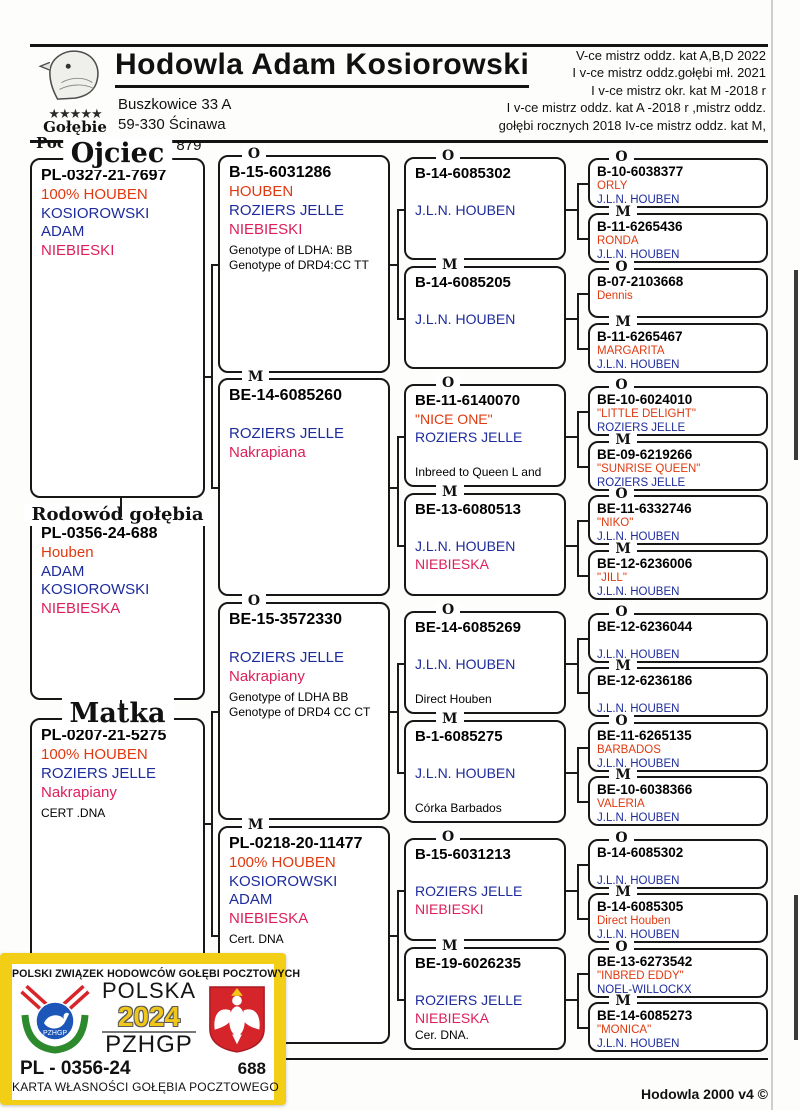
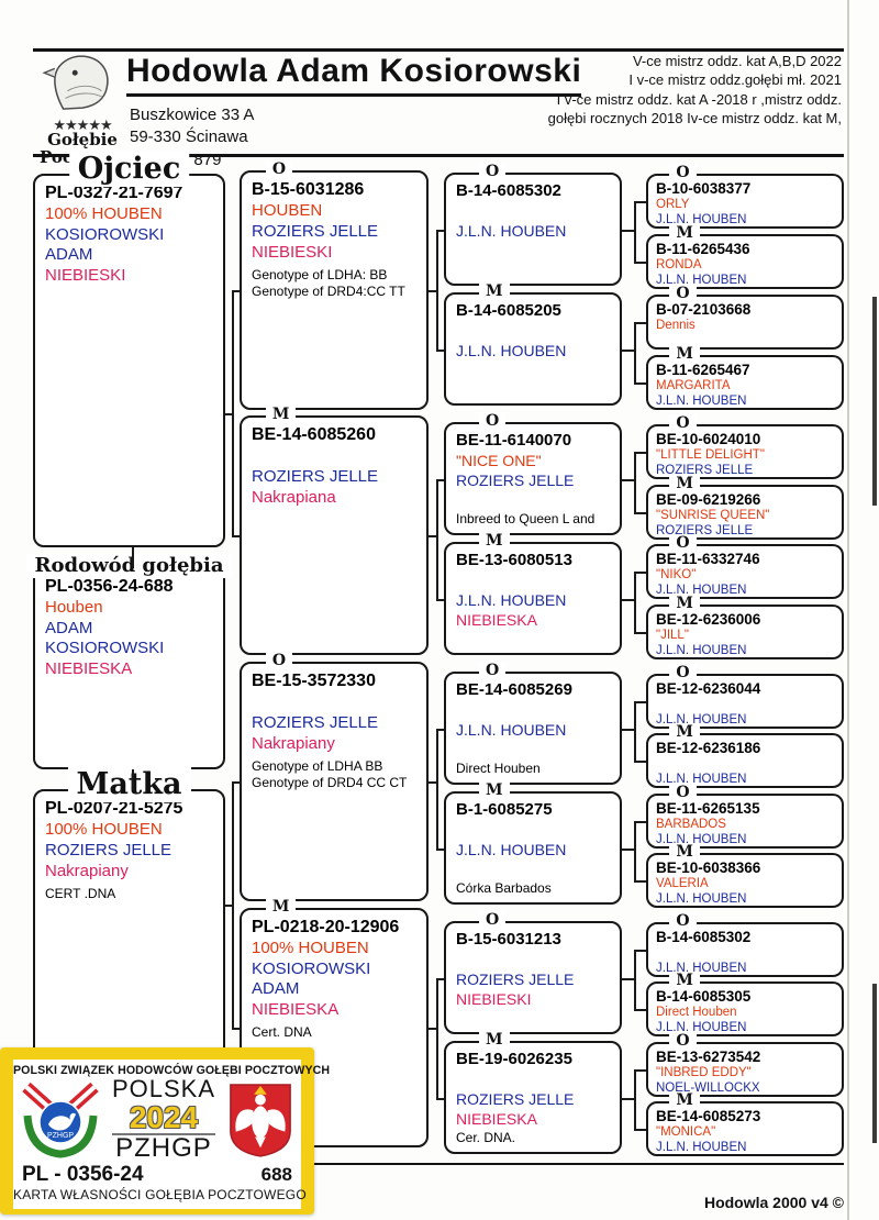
  ★★★★★
  Gołębie
  Hodowla Adam Kosiorowski
  Buszkowice 33 A
  59-330 Ścinawa
  V-ce mistrz oddz. kat A,B,D 2022
  I v-ce mistrz oddz.gołębi mł. 2021
- I v-ce mistrz okr. kat M -2018 r
  I v-ce mistrz oddz. kat A -2018 r ,mistrz oddz.
  gołębi rocznych 2018 Iv-ce mistrz oddz. kat M,
  Ojciec
  PL-0327-21-7697
  100% HOUBEN
  KOSIOROWSKI ADAM
  NIEBIESKI
  Rodowód gołębia
  PL-0356-24-688
  Houben
  ADAM KOSIOROWSKI
  NIEBIESKA
  Matka
  PL-0207-21-5275
  100% HOUBEN
  ROZIERS JELLE
  Nakrapiany
  CERT .DNA
  O
  B-15-6031286
  HOUBEN
  ROZIERS JELLE
  NIEBIESKI
  Genotype of LDHA: BB
  Genotype of DRD4:CC TT
  M
  BE-14-6085260
  ROZIERS JELLE
  Nakrapiana
  O
  BE-15-3572330
  ROZIERS JELLE
  Nakrapiany
  Genotype of LDHA BB
  Genotype of DRD4 CC CT
  M
- PL-0218-20-11477
+ PL-0218-20-12906
  100% HOUBEN
  KOSIOROWSKI ADAM
  NIEBIESKA
  Cert. DNA
  O
  B-14-6085302
  J.L.N. HOUBEN
  M
  B-14-6085205
  J.L.N. HOUBEN
  O
  BE-11-6140070
  "NICE ONE"
  ROZIERS JELLE
  Inbreed to Queen L and
  M
  BE-13-6080513
  J.L.N. HOUBEN
  NIEBIESKA
  O
  BE-14-6085269
  J.L.N. HOUBEN
  Direct Houben
  M
  B-1-6085275
  J.L.N. HOUBEN
  Córka Barbados
  O
  B-15-6031213
  ROZIERS JELLE
  NIEBIESKI
  M
  BE-19-6026235
  ROZIERS JELLE
  NIEBIESKA
  Cer. DNA.
  O
  B-10-6038377
  ORLY
  J.L.N. HOUBEN
  M
  B-11-6265436
  RONDA
  J.L.N. HOUBEN
  O
  B-07-2103668
  Dennis
  M
  B-11-6265467
  MARGARITA
  J.L.N. HOUBEN
  O
  BE-10-6024010
  "LITTLE DELIGHT"
  ROZIERS JELLE
  M
  BE-09-6219266
  "SUNRISE QUEEN"
  ROZIERS JELLE
  O
  BE-11-6332746
  "NIKO"
  J.L.N. HOUBEN
  M
  BE-12-6236006
  "JILL"
  J.L.N. HOUBEN
  O
  BE-12-6236044
  J.L.N. HOUBEN
  M
  BE-12-6236186
  J.L.N. HOUBEN
  O
  BE-11-6265135
  BARBADOS
  J.L.N. HOUBEN
  M
  BE-10-6038366
  VALERIA
  J.L.N. HOUBEN
  O
  B-14-6085302
  J.L.N. HOUBEN
  M
  B-14-6085305
  Direct Houben
  J.L.N. HOUBEN
  O
  BE-13-6273542
  "INBRED EDDY"
  NOEL-WILLOCKX
  M
  BE-14-6085273
  "MONICA"
  J.L.N. HOUBEN
  Hodowla 2000 v4 ©
  POLSKI ZWIĄZEK HODOWCÓW GOŁĘBI POCZTOWYCH
  POLSKA
  2024
  PZHGP
  PL - 0356-24
  688
  KARTA WŁASNOŚCI GOŁĘBIA POCZTOWEGO
